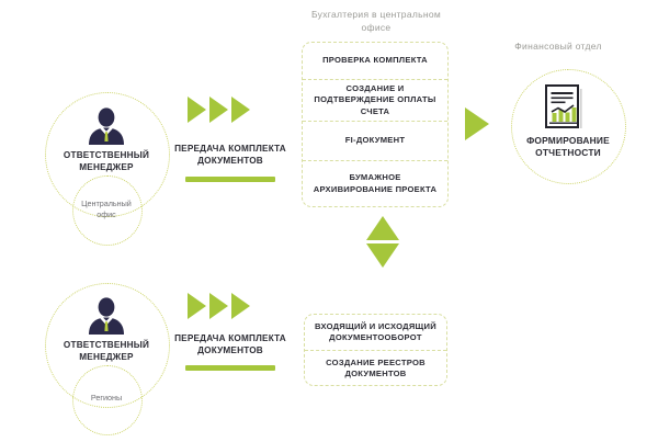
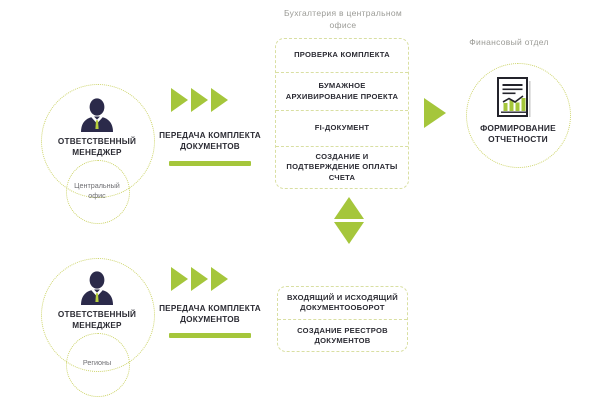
  Бухгалтерия в центральном офисе
  Финансовый отдел
  ОТВЕТСТВЕННЫЙ МЕНЕДЖЕР
  Центральный офис
  ПЕРЕДАЧА КОМПЛЕКТА ДОКУМЕНТОВ
  ПРОВЕРКА КОМПЛЕКТА
- СОЗДАНИЕ И ПОДТВЕРЖДЕНИЕ ОПЛАТЫ СЧЕТА
+ БУМАЖНОЕ АРХИВИРОВАНИЕ ПРОЕКТА
  FI-ДОКУМЕНТ
- БУМАЖНОЕ АРХИВИРОВАНИЕ ПРОЕКТА
+ СОЗДАНИЕ И ПОДТВЕРЖДЕНИЕ ОПЛАТЫ СЧЕТА
  ФОРМИРОВАНИЕ ОТЧЕТНОСТИ
  ОТВЕТСТВЕННЫЙ МЕНЕДЖЕР
  Регионы
  ПЕРЕДАЧА КОМПЛЕКТА ДОКУМЕНТОВ
  ВХОДЯЩИЙ И ИСХОДЯЩИЙ ДОКУМЕНТООБОРОТ
  СОЗДАНИЕ РЕЕСТРОВ ДОКУМЕНТОВ
